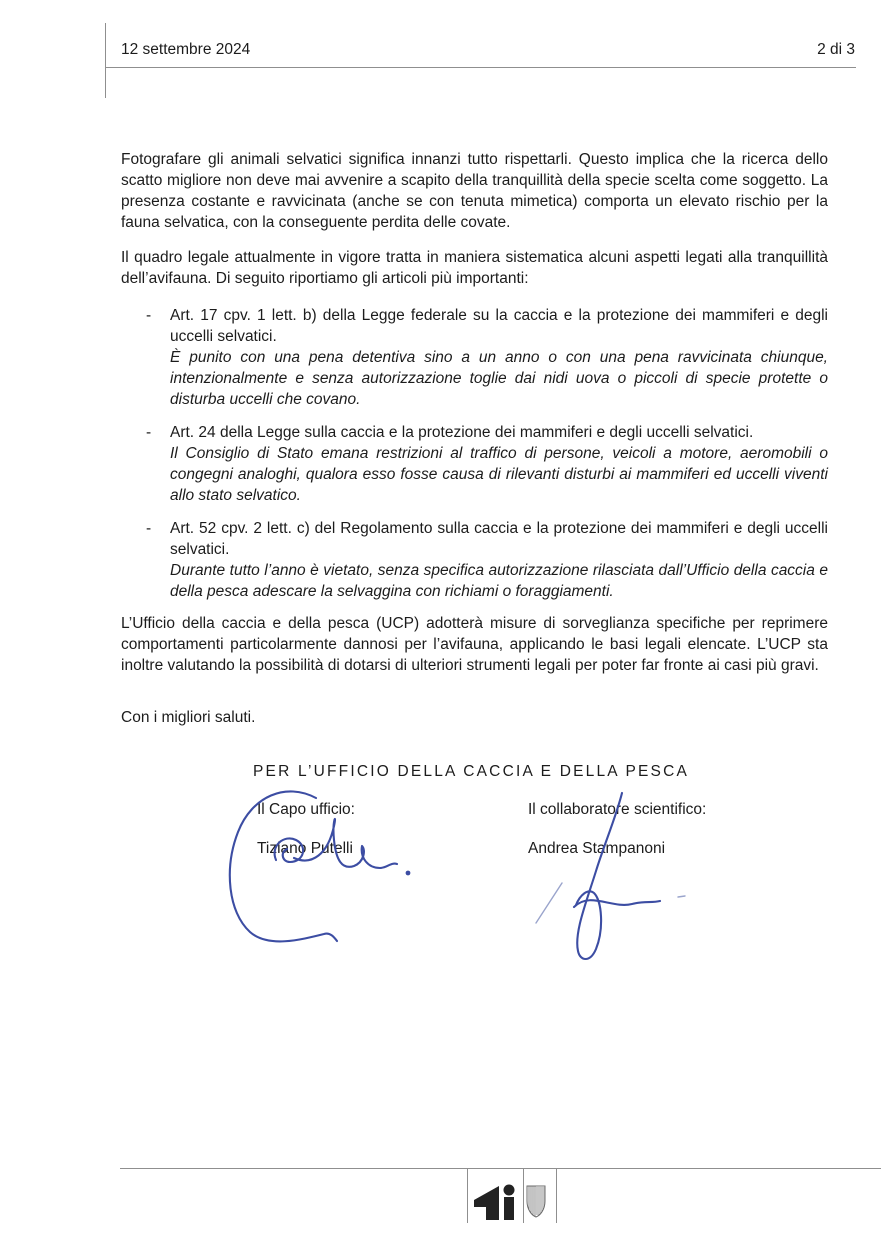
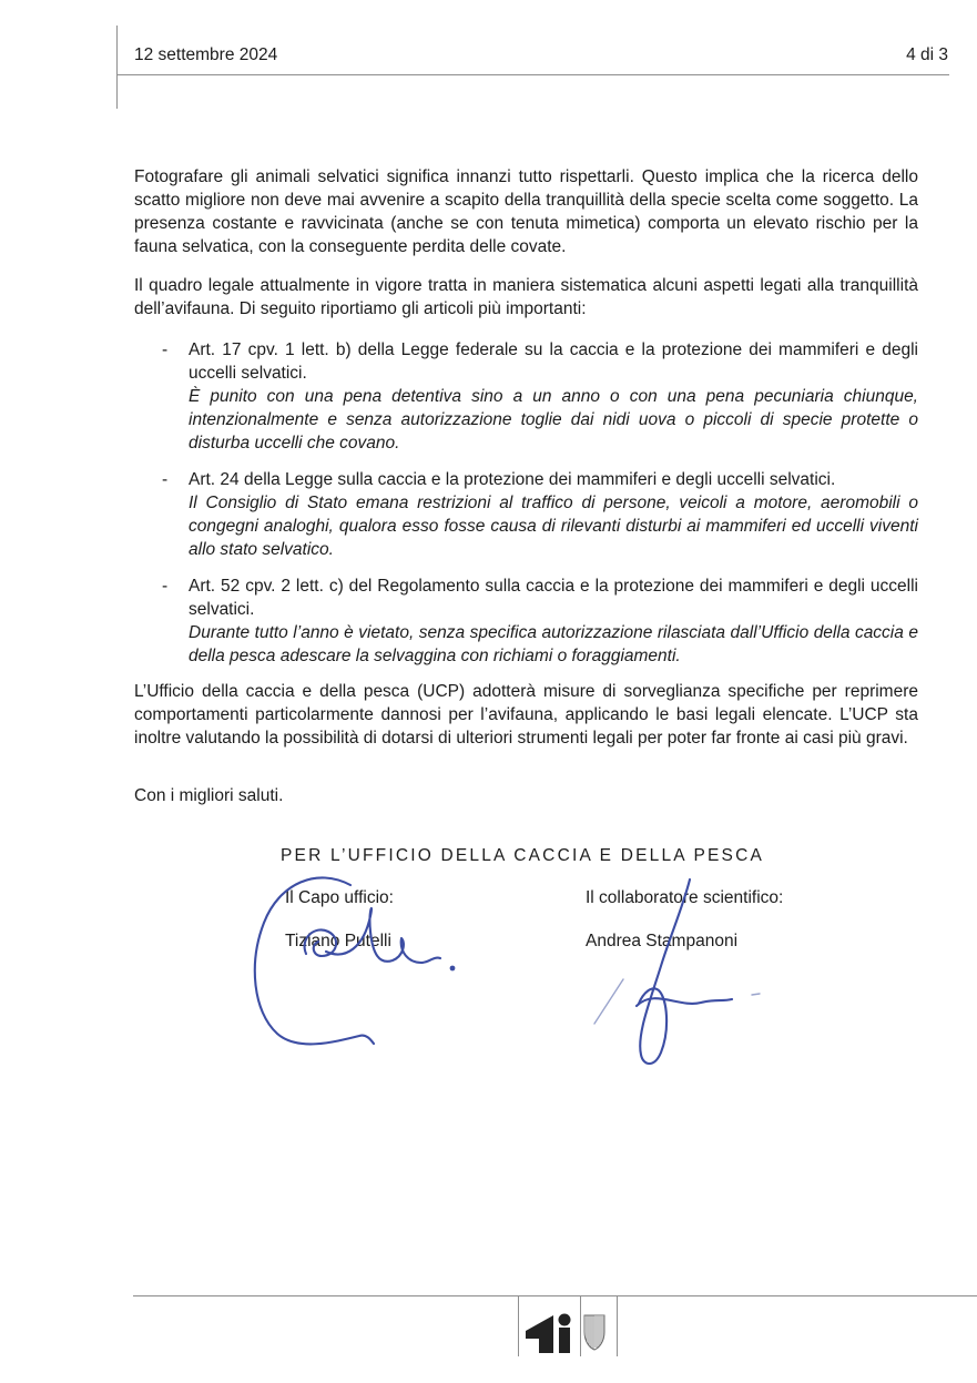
  12 settembre 2024
- 2 di 3
+ 4 di 3
  Fotografare gli animali selvatici significa innanzi tutto rispettarli. Questo implica che la ricerca dello scatto migliore non deve mai avvenire a scapito della tranquillità della specie scelta come soggetto. La presenza costante e ravvicinata (anche se con tenuta mimetica) comporta un elevato rischio per la fauna selvatica, con la conseguente perdita delle covate.
  Il quadro legale attualmente in vigore tratta in maniera sistematica alcuni aspetti legati alla tranquillità dell’avifauna. Di seguito riportiamo gli articoli più importanti:
  -
  Art. 17 cpv. 1 lett. b) della Legge federale su la caccia e la protezione dei mammiferi e degli uccelli selvatici.
- È punito con una pena detentiva sino a un anno o con una pena ravvicinata chiunque, intenzionalmente e senza autorizzazione toglie dai nidi uova o piccoli di specie protette o disturba uccelli che covano.
+ È punito con una pena detentiva sino a un anno o con una pena pecuniaria chiunque, intenzionalmente e senza autorizzazione toglie dai nidi uova o piccoli di specie protette o disturba uccelli che covano.
  -
  Art. 24 della Legge sulla caccia e la protezione dei mammiferi e degli uccelli selvatici.
  Il Consiglio di Stato emana restrizioni al traffico di persone, veicoli a motore, aeromobili o congegni analoghi, qualora esso fosse causa di rilevanti disturbi ai mammiferi ed uccelli viventi allo stato selvatico.
  -
  Art. 52 cpv. 2 lett. c) del Regolamento sulla caccia e la protezione dei mammiferi e degli uccelli selvatici.
  Durante tutto l’anno è vietato, senza specifica autorizzazione rilasciata dall’Ufficio della caccia e della pesca adescare la selvaggina con richiami o foraggiamenti.
  L’Ufficio della caccia e della pesca (UCP) adotterà misure di sorveglianza specifiche per reprimere comportamenti particolarmente dannosi per l’avifauna, applicando le basi legali elencate. L’UCP sta inoltre valutando la possibilità di dotarsi di ulteriori strumenti legali per poter far fronte ai casi più gravi.
  Con i migliori saluti.
  PER L’UFFICIO DELLA CACCIA E DELLA PESCA
  Il Capo ufficio:
  Il collaboratore scientifico:
  Tizian Ptelli
  Andrea Stampanoni
